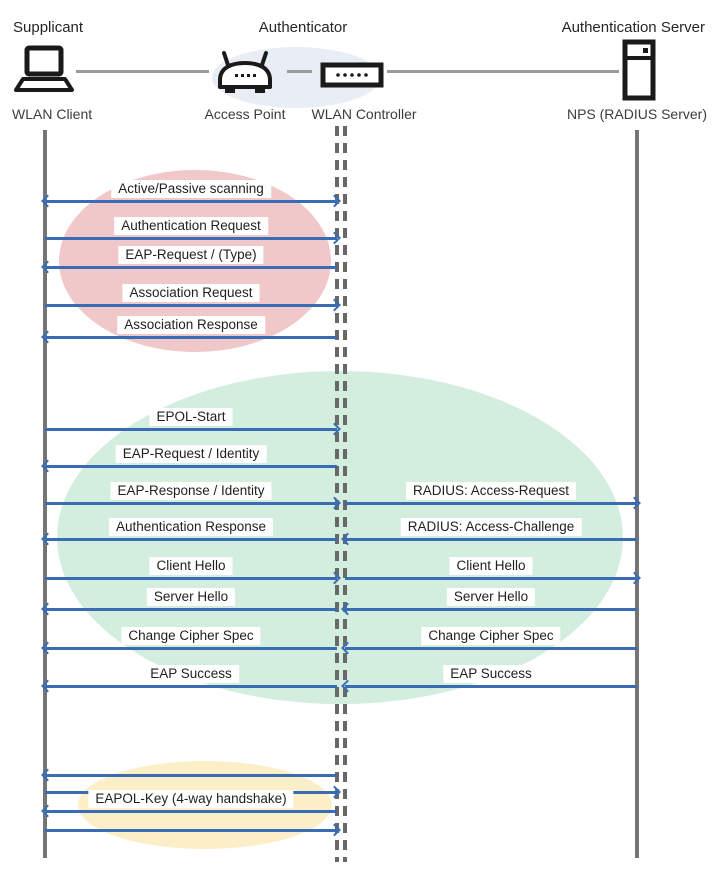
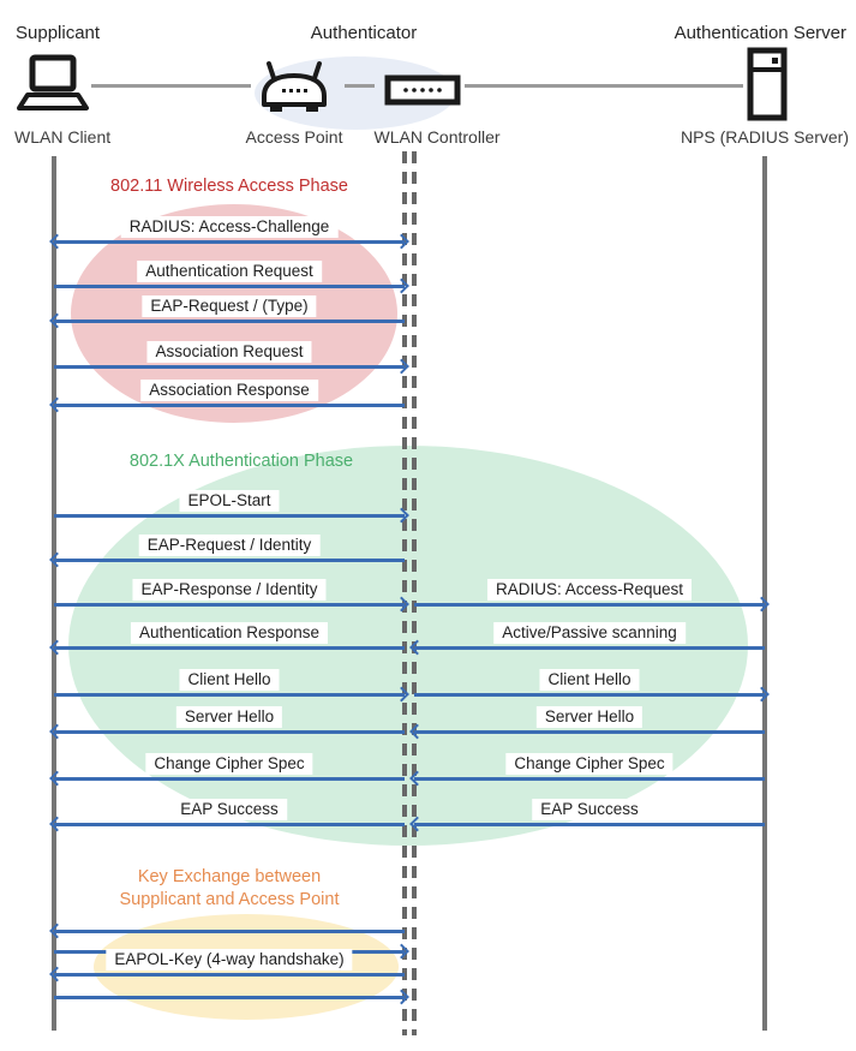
  Supplicant
  Authenticator
  Authentication Server
  WLAN Client
  Access Point
  WLAN Controller
  NPS (RADIUS Server)
+ 802.11 Wireless Access Phase
+ 802.1X Authentication Phase
+ Key Exchange between
+ Supplicant and Access Point
- Active/Passive scanning
+ RADIUS: Access-Challenge
  Authentication Request
  EAP-Request / (Type)
  Association Request
  Association Response
  EPOL-Start
  EAP-Request / Identity
  EAP-Response / Identity
  RADIUS: Access-Request
  Authentication Response
- RADIUS: Access-Challenge
+ Active/Passive scanning
  Client Hello
  Client Hello
  Server Hello
  Server Hello
  Change Cipher Spec
  Change Cipher Spec
  EAP Success
  EAP Success
  EAPOL-Key (4-way handshake)
